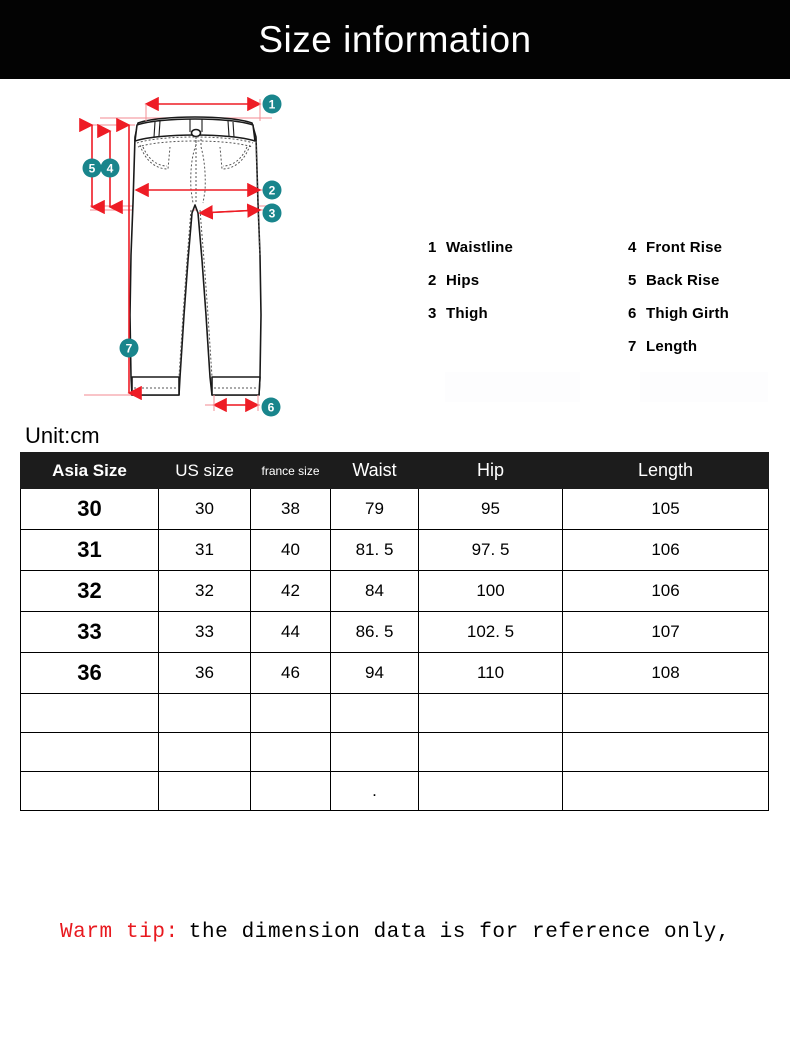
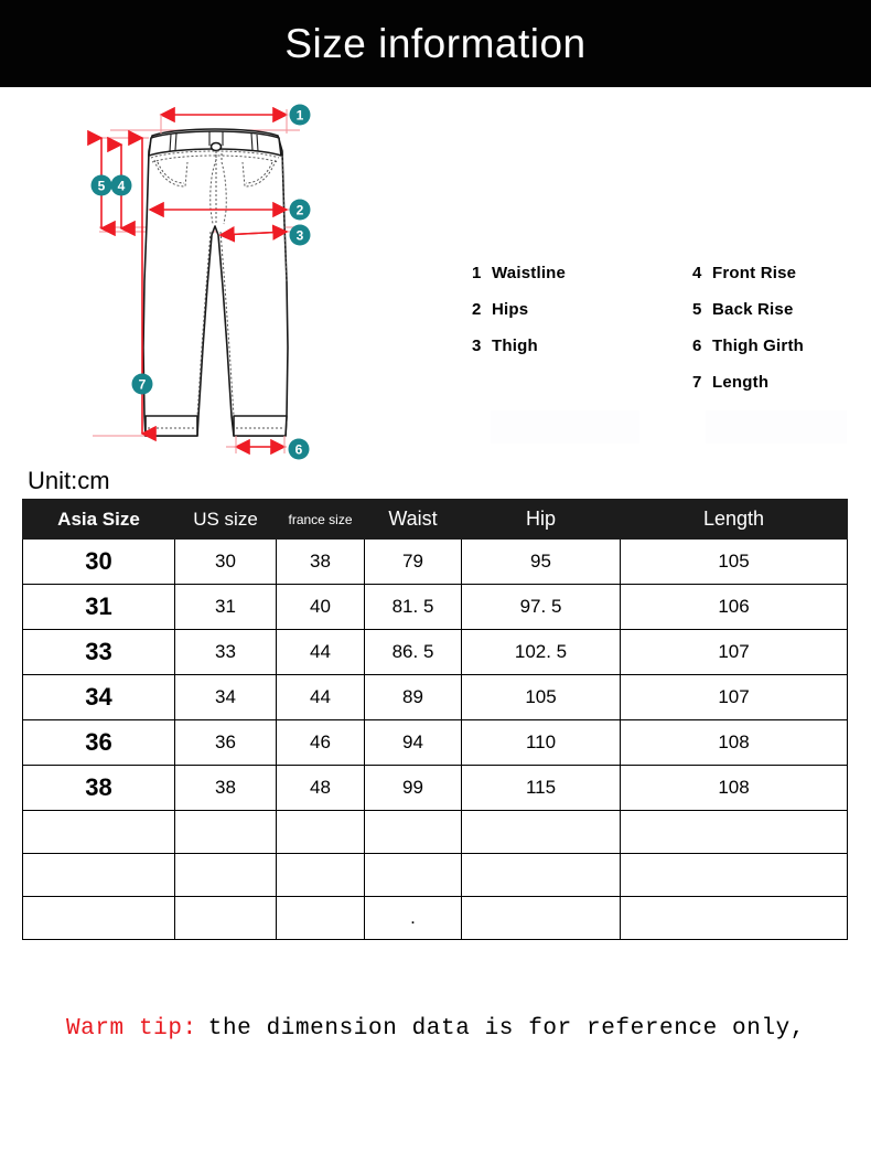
  Size information
  1
  2
  3
  4
  5
  6
  7
  1
  Waistline
  2
  Hips
  3
  Thigh
  4
  Front Rise
  5
  Back Rise
  6
  Thigh Girth
  7
  Length
  Unit:cm
  Asia Size	US size	france size	Waist	Hip	Length
  30	30	38	79	95	105
  31	31	40	81. 5	97. 5	106
- 32	32	42	84	100	106
  33	33	44	86. 5	102. 5	107
+ 34	34	44	89	105	107
  36	36	46	94	110	108
+ 38	38	48	99	115	108
  			.
  Warm tip: the dimension data is for reference only,
